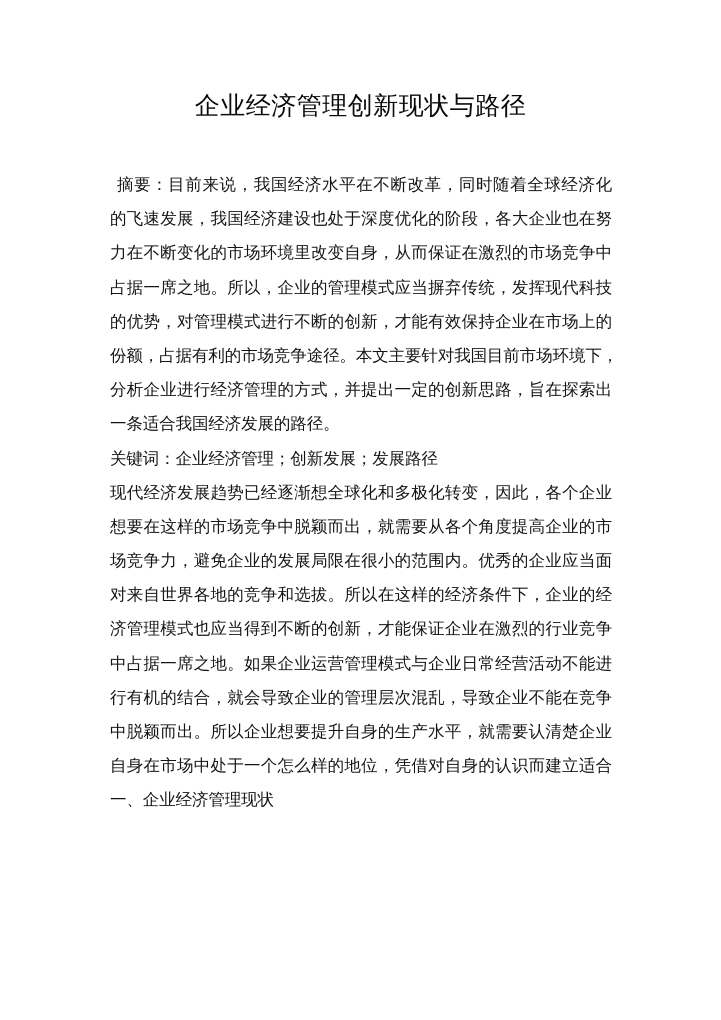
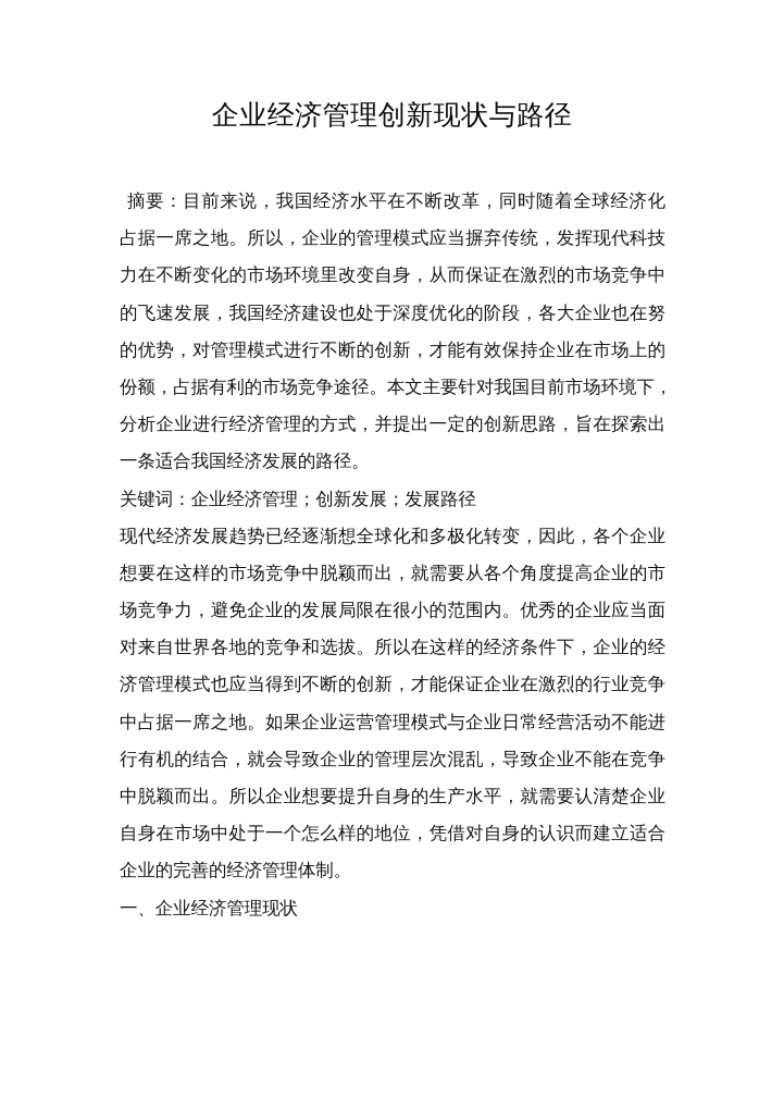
  企业经济管理创新现状与路径
  摘要：目前来说，我国经济水平在不断改革，同时随着全球经济化
- 的飞速发展，我国经济建设也处于深度优化的阶段，各大企业也在努
+ 占据一席之地。所以，企业的管理模式应当摒弃传统，发挥现代科技
  力在不断变化的市场环境里改变自身，从而保证在激烈的市场竞争中
- 占据一席之地。所以，企业的管理模式应当摒弃传统，发挥现代科技
+ 的飞速发展，我国经济建设也处于深度优化的阶段，各大企业也在努
  的优势，对管理模式进行不断的创新，才能有效保持企业在市场上的
  份额，占据有利的市场竞争途径。本文主要针对我国目前市场环境下，
  分析企业进行经济管理的方式，并提出一定的创新思路，旨在探索出
  一条适合我国经济发展的路径。
  关键词：企业经济管理；创新发展；发展路径
  现代经济发展趋势已经逐渐想全球化和多极化转变，因此，各个企业
  想要在这样的市场竞争中脱颖而出，就需要从各个角度提高企业的市
  场竞争力，避免企业的发展局限在很小的范围内。优秀的企业应当面
  对来自世界各地的竞争和选拔。所以在这样的经济条件下，企业的经
  济管理模式也应当得到不断的创新，才能保证企业在激烈的行业竞争
  中占据一席之地。如果企业运营管理模式与企业日常经营活动不能进
  行有机的结合，就会导致企业的管理层次混乱，导致企业不能在竞争
  中脱颖而出。所以企业想要提升自身的生产水平，就需要认清楚企业
  自身在市场中处于一个怎么样的地位，凭借对自身的认识而建立适合
+ 企业的完善的经济管理体制。
  一、企业经济管理现状
